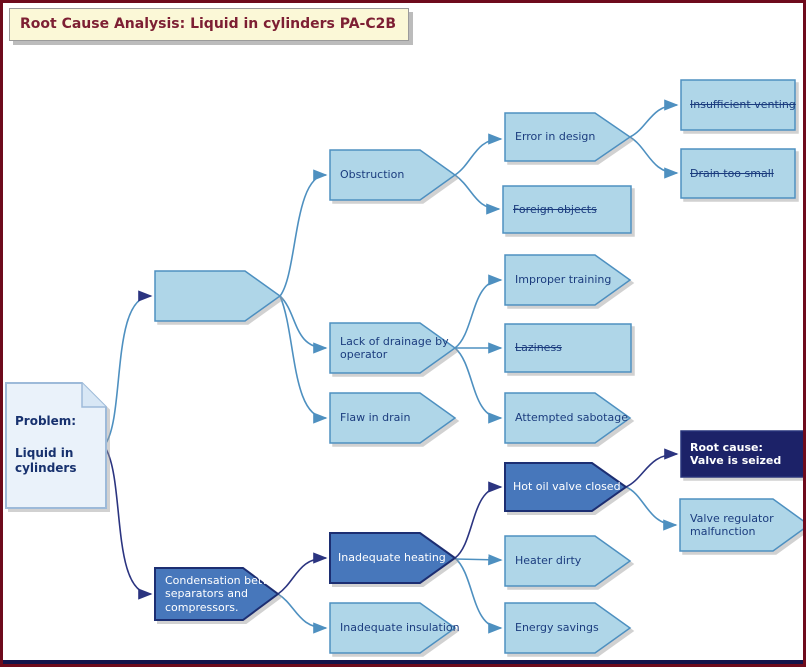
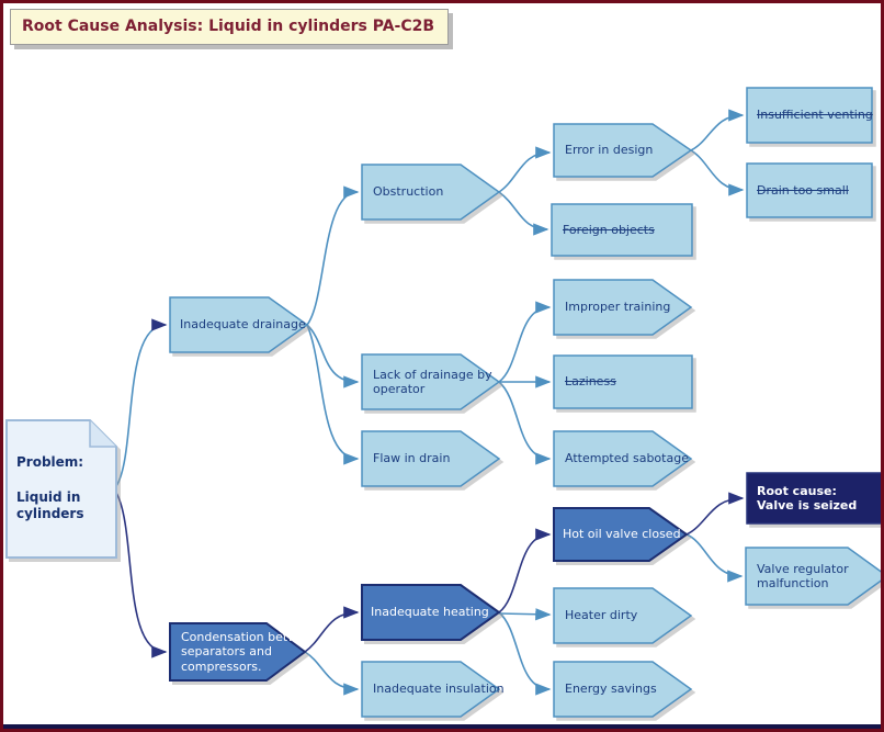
  Root Cause Analysis: Liquid in cylinders PA-C2B
  Problem:
  Liquid in
  cylinders
+ Inadequate drainage
  Obstruction
  Error in design
  Insufficient venting
  Drain too small
  Foreign objects
  Improper training
  Lack of drainage by
  operator
  Laziness
  Attempted sabotage
  Flaw in drain
  Condensation betwe
  separators and
  compressors.
  Inadequate heating
  Hot oil valve closed
  Root cause:
  Valve is seized
  Valve regulator
  malfunction
  Heater dirty
  Energy savings
  Inadequate insulation
